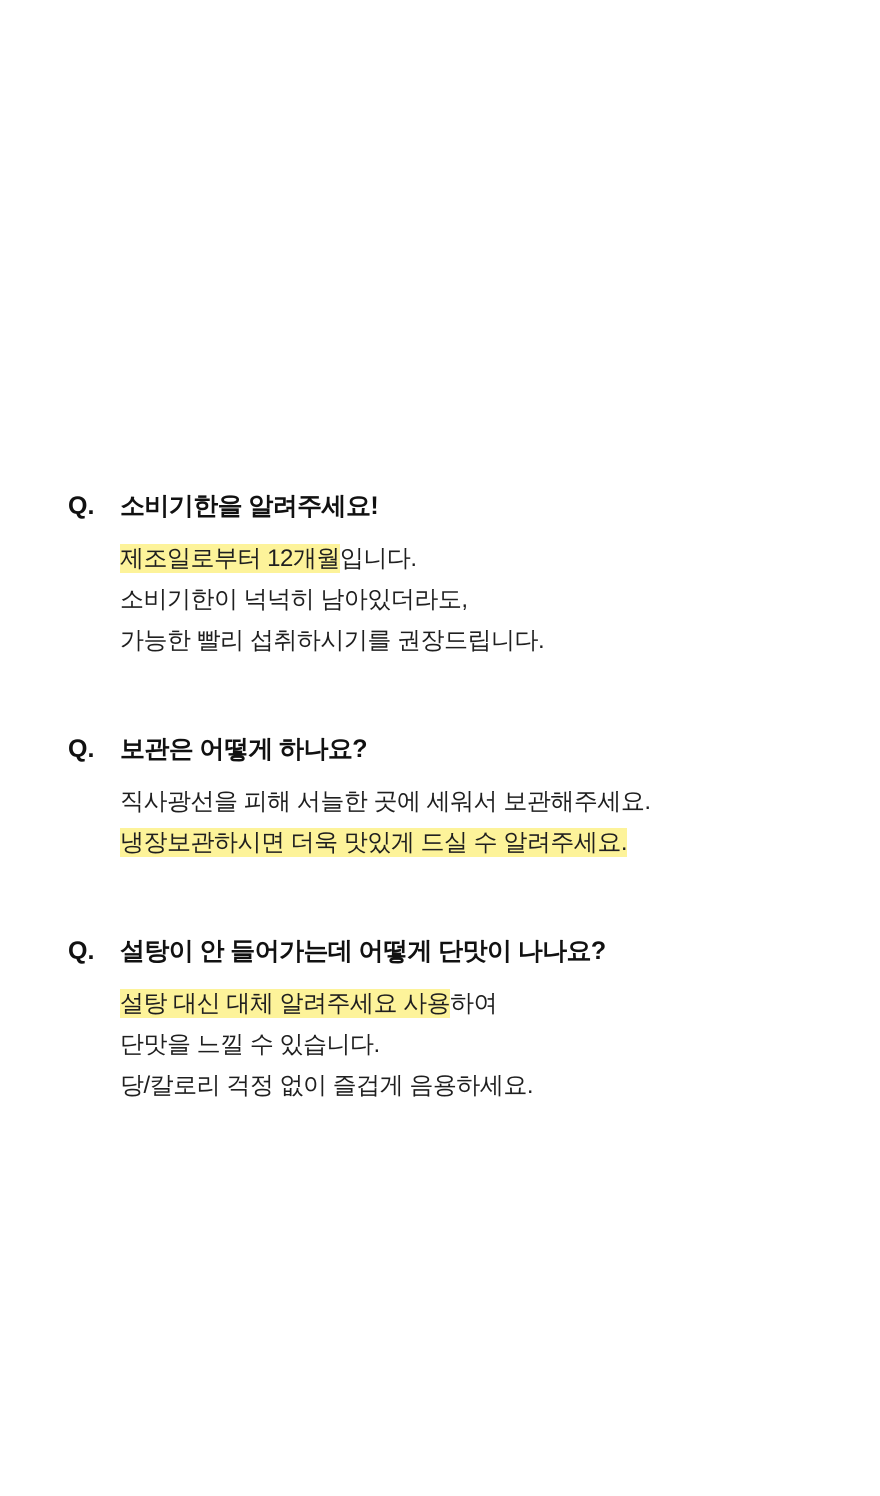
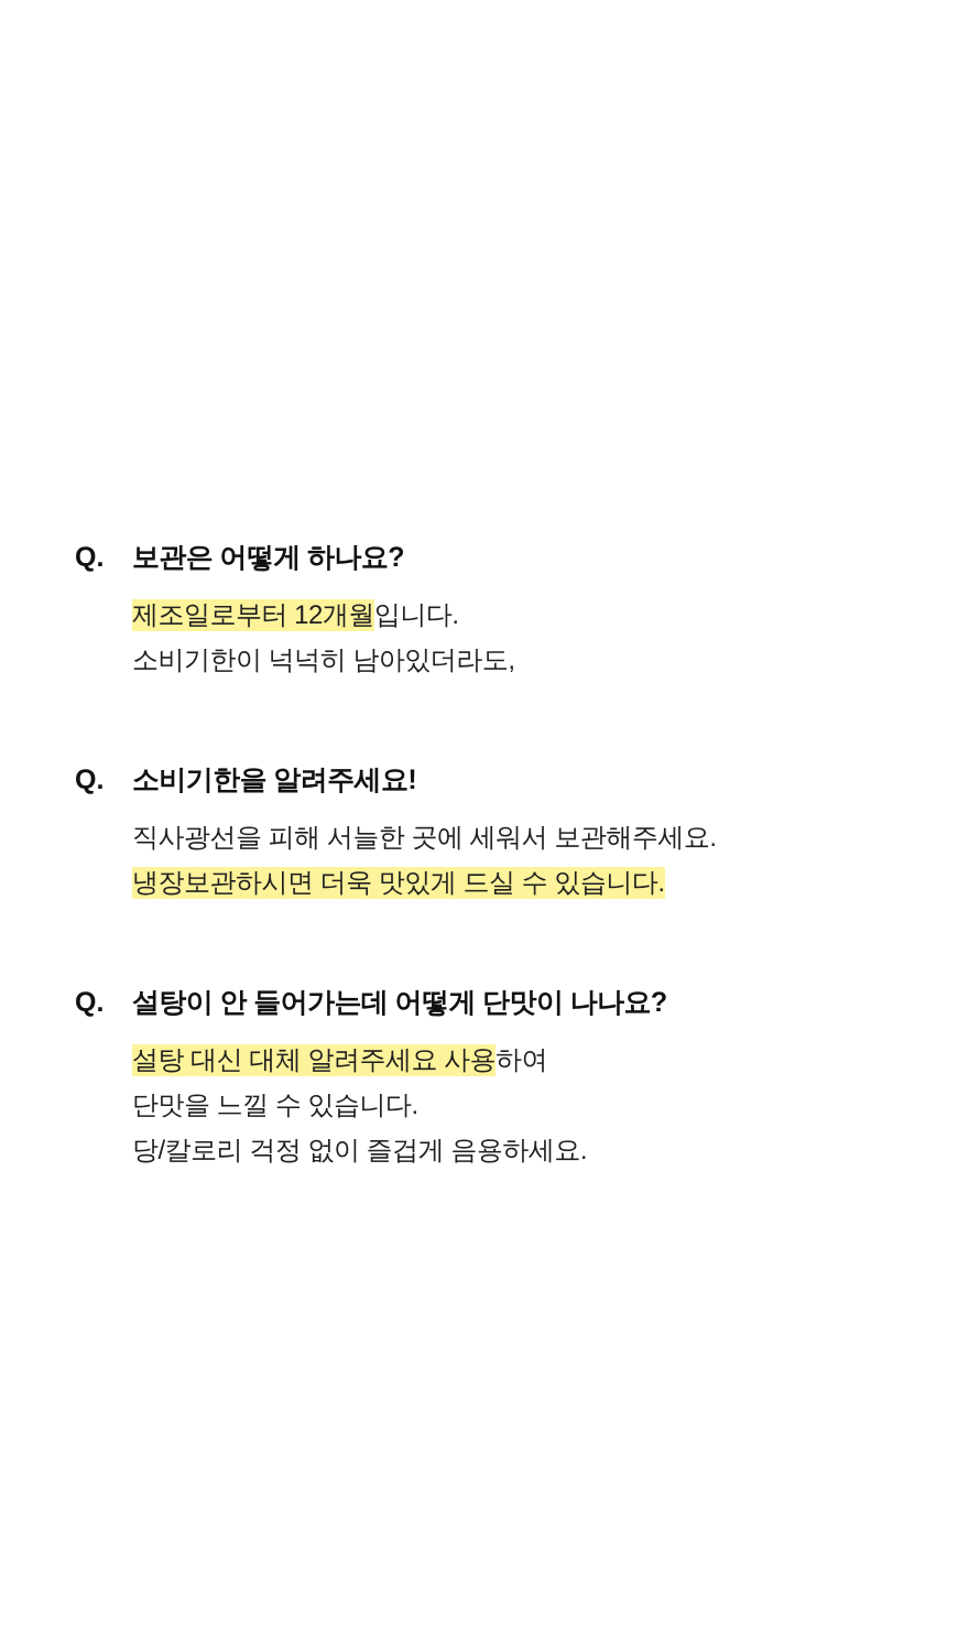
  Q.
- 소비기한을 알려주세요!
+ 보관은 어떻게 하나요?
  제조일로부터 12개월입니다.
  소비기한이 넉넉히 남아있더라도,
- 가능한 빨리 섭취하시기를 권장드립니다.
  Q.
- 보관은 어떻게 하나요?
+ 소비기한을 알려주세요!
  직사광선을 피해 서늘한 곳에 세워서 보관해주세요.
- 냉장보관하시면 더욱 맛있게 드실 수 알려주세요.
+ 냉장보관하시면 더욱 맛있게 드실 수 있습니다.
  Q.
  설탕이 안 들어가는데 어떻게 단맛이 나나요?
  설탕 대신 대체 알려주세요 사용하여
  단맛을 느낄 수 있습니다.
  당/칼로리 걱정 없이 즐겁게 음용하세요.
